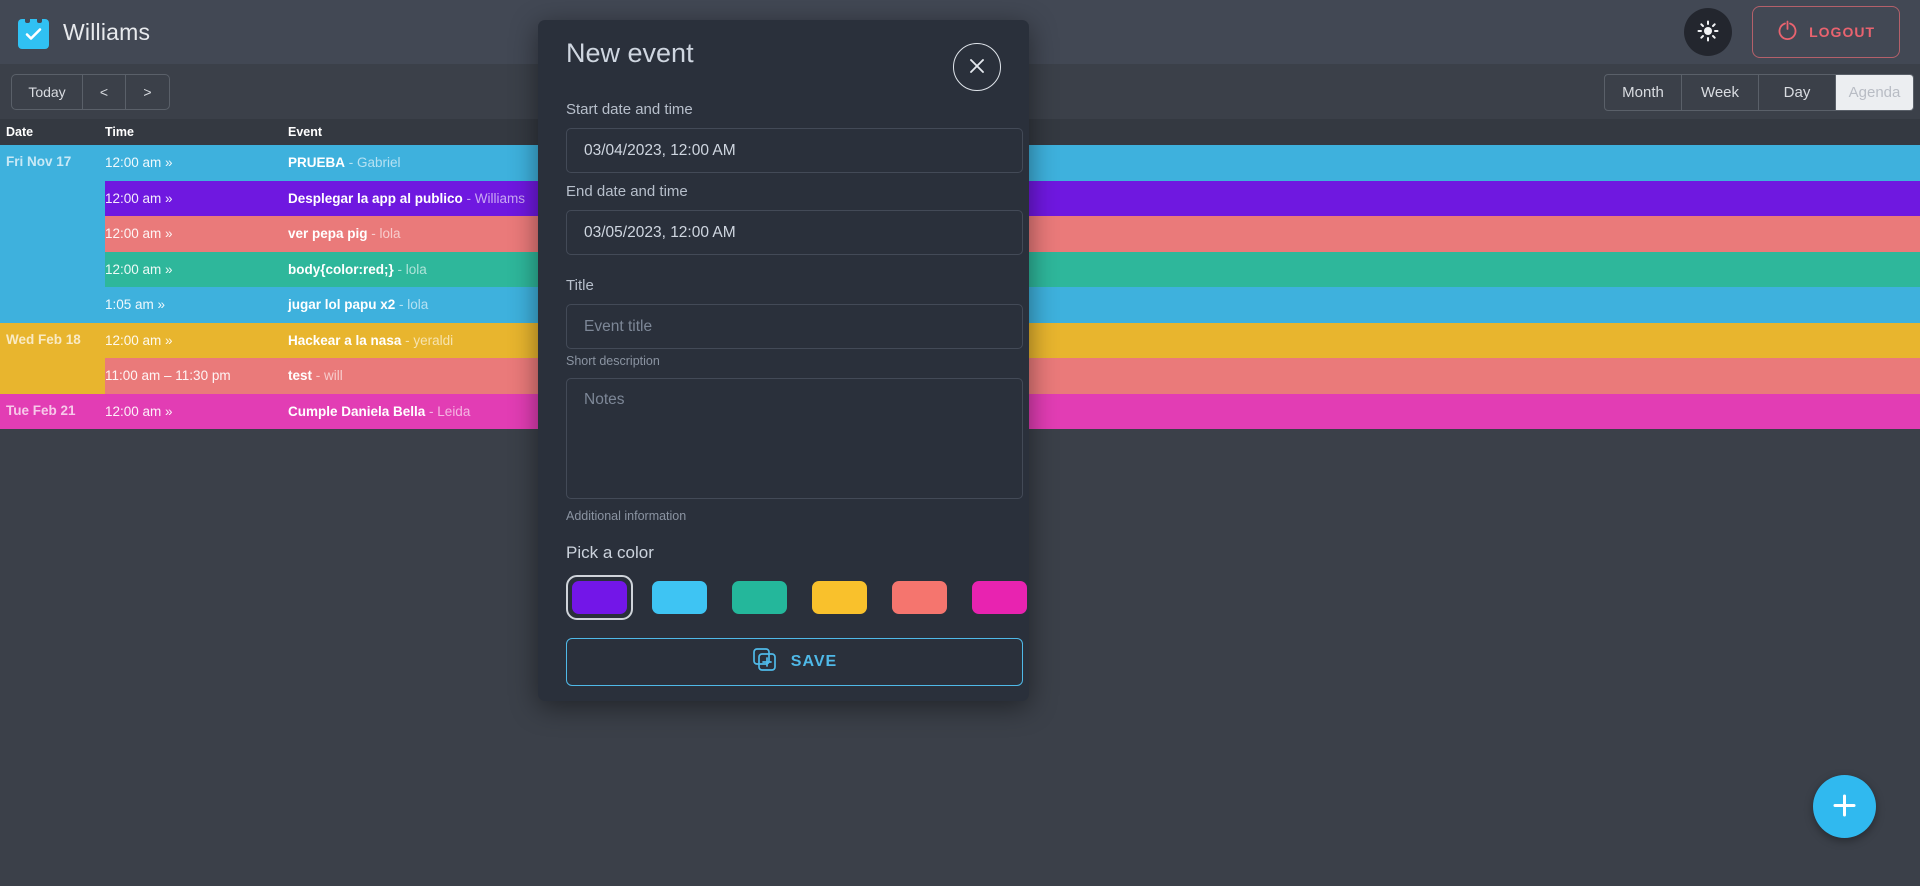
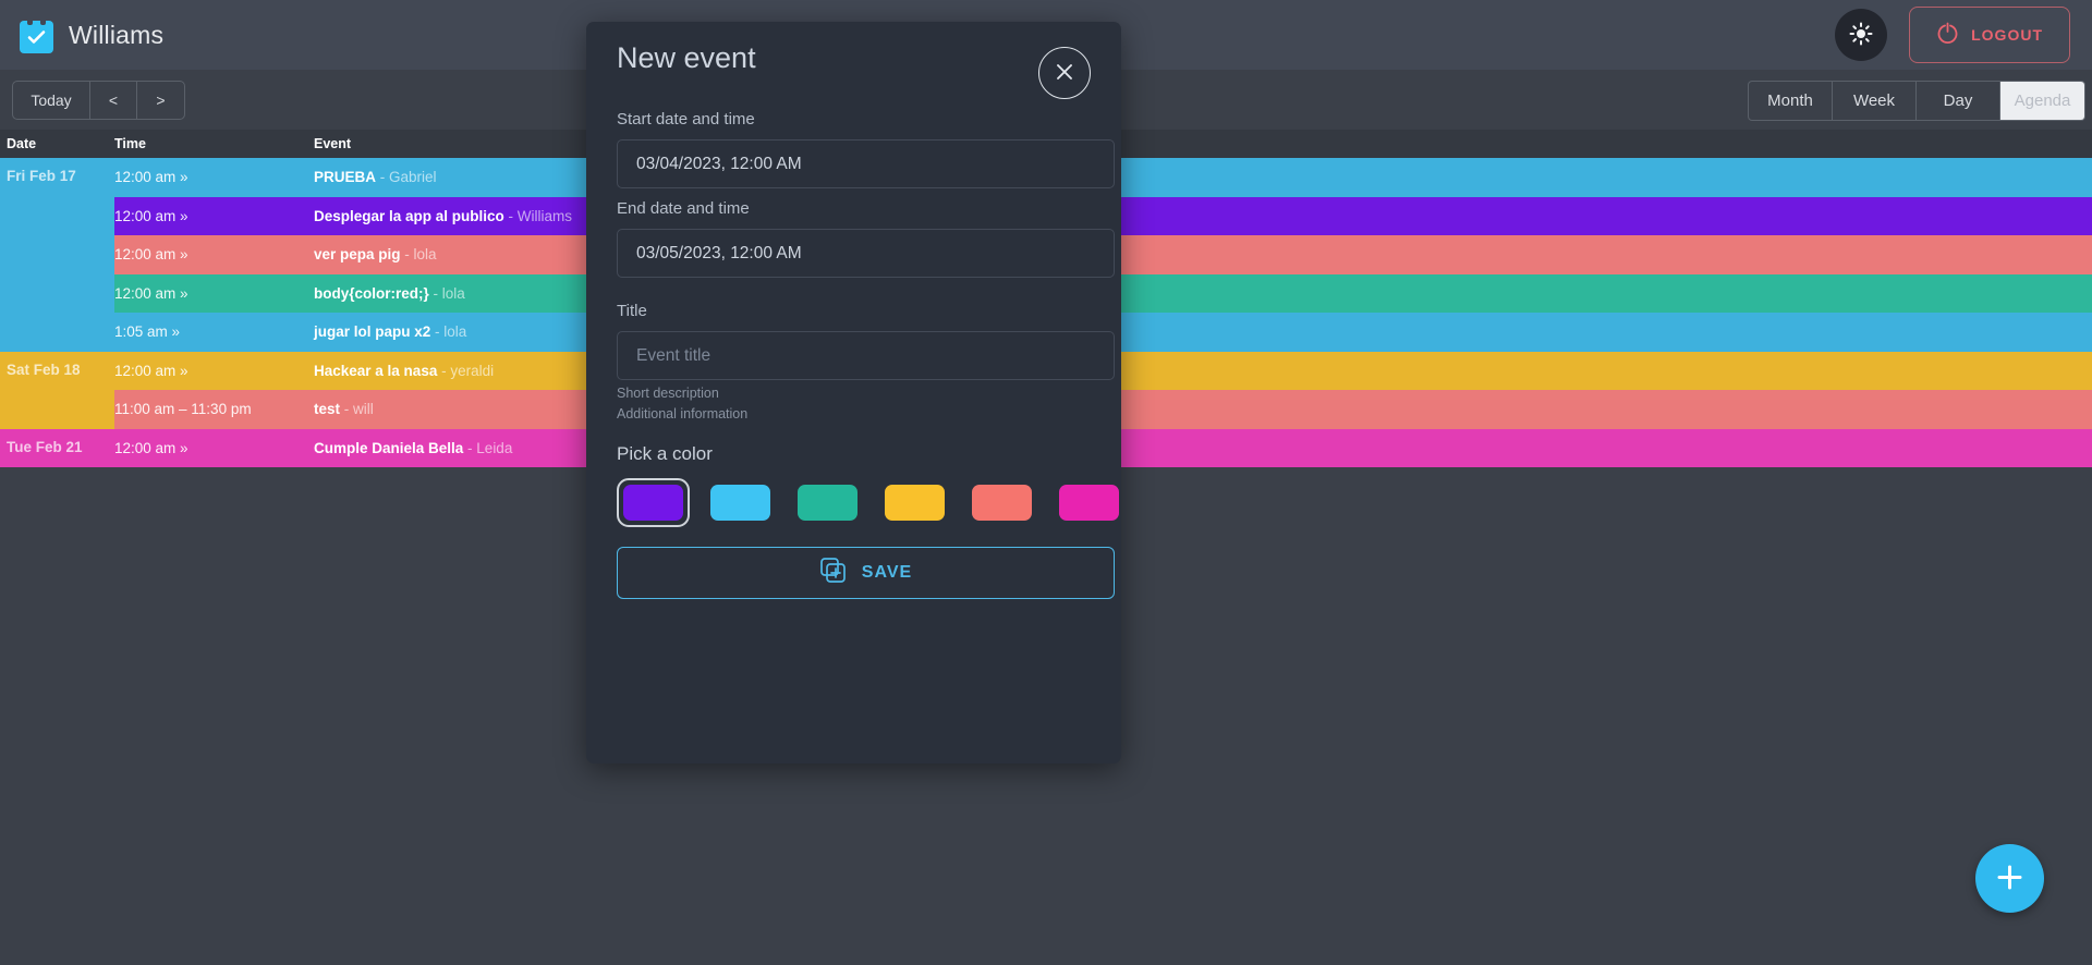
  Williams
  LOGOUT
  Today
  <
  >
  Month
  Week
  Day
  Agenda
  Date
  Time
  Event
- Fri Nov 17
+ Fri Feb 17
  12:00 am »
  PRUEBA - Gabriel
  12:00 am »
  Desplegar la app al publico - Williams
  12:00 am »
  ver pepa pig - lola
  12:00 am »
  body{color:red;} - lola
  1:05 am »
  jugar lol papu x2 - lola
- Wed Feb 18
+ Sat Feb 18
  12:00 am »
  Hackear a la nasa - yeraldi
  11:00 am – 11:30 pm
  test - will
  Tue Feb 21
  12:00 am »
  Cumple Daniela Bella - Leida
  New event
  Start date and time
  03/04/2023, 12:00 AM
  End date and time
  03/05/2023, 12:00 AM
  Title
  Event title
  Short description
- Notes
  Additional information
  Pick a color
  SAVE
